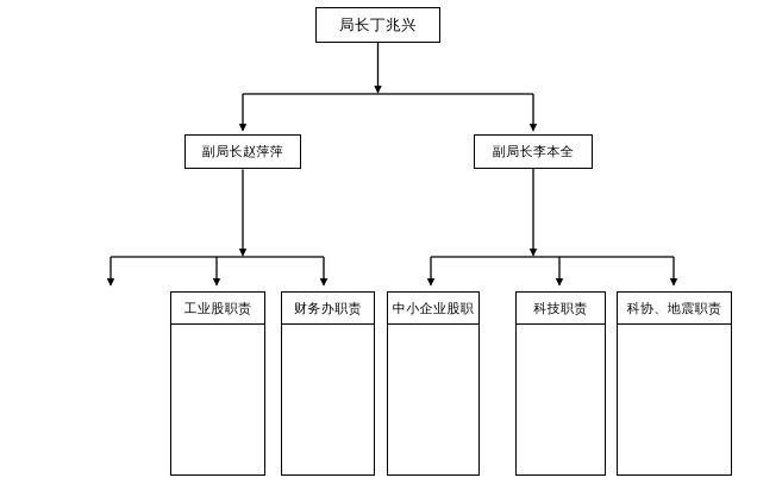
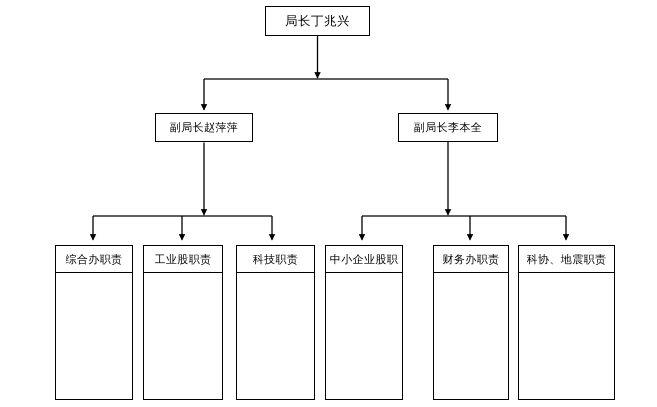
  局长丁兆兴
  副局长赵萍萍
  副局长李本全
+ 综合办职责
  工业股职责
- 财务办职责
+ 科技职责
  中小企业股职
- 科技职责
+ 财务办职责
  科协、地震职责
